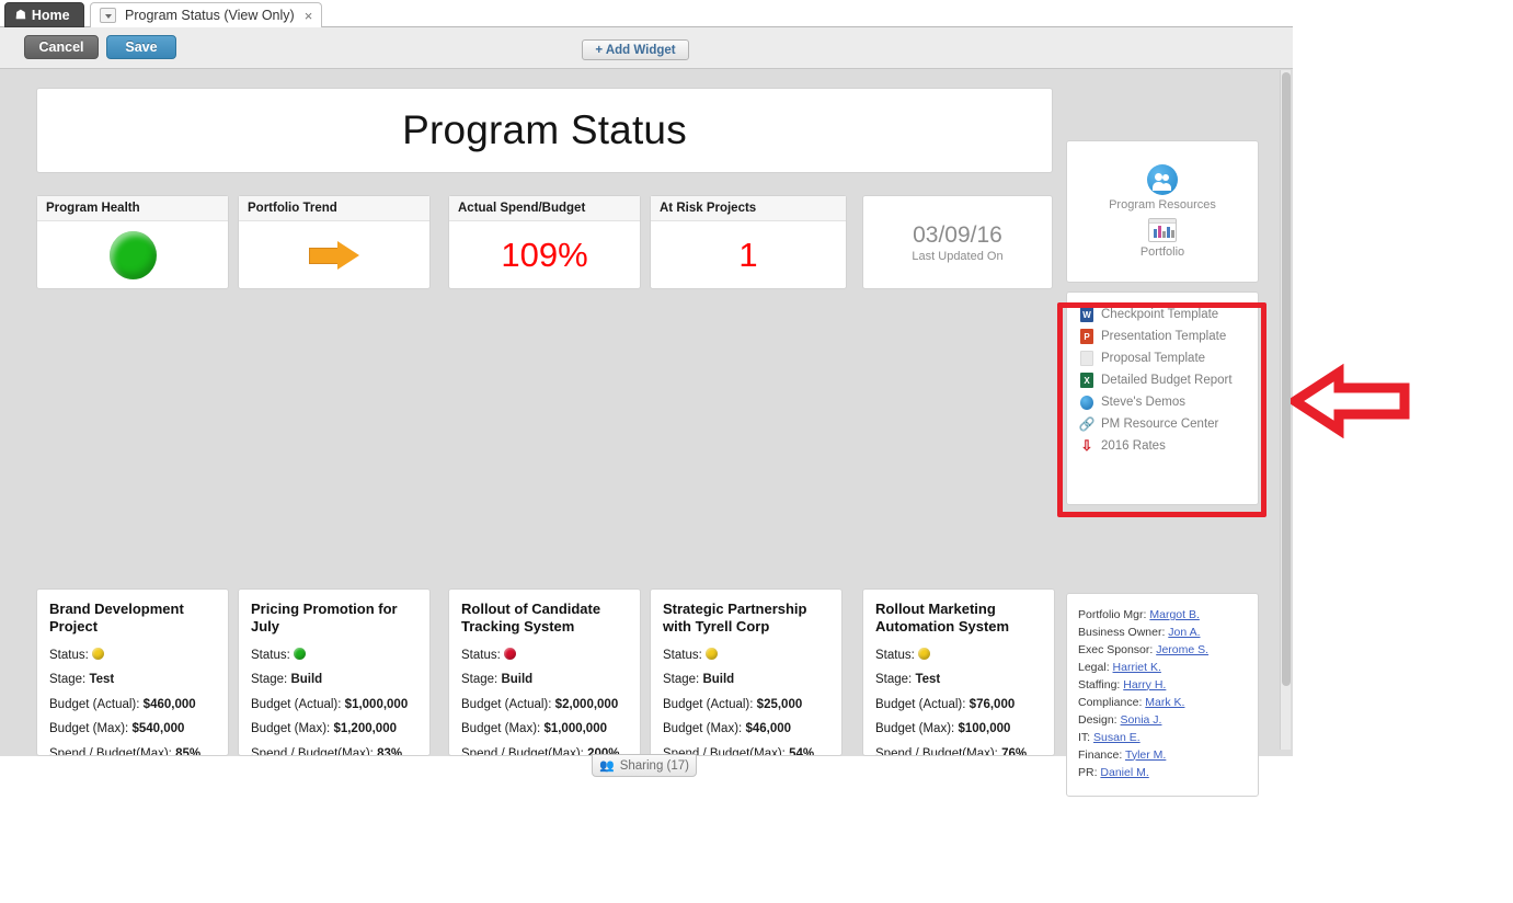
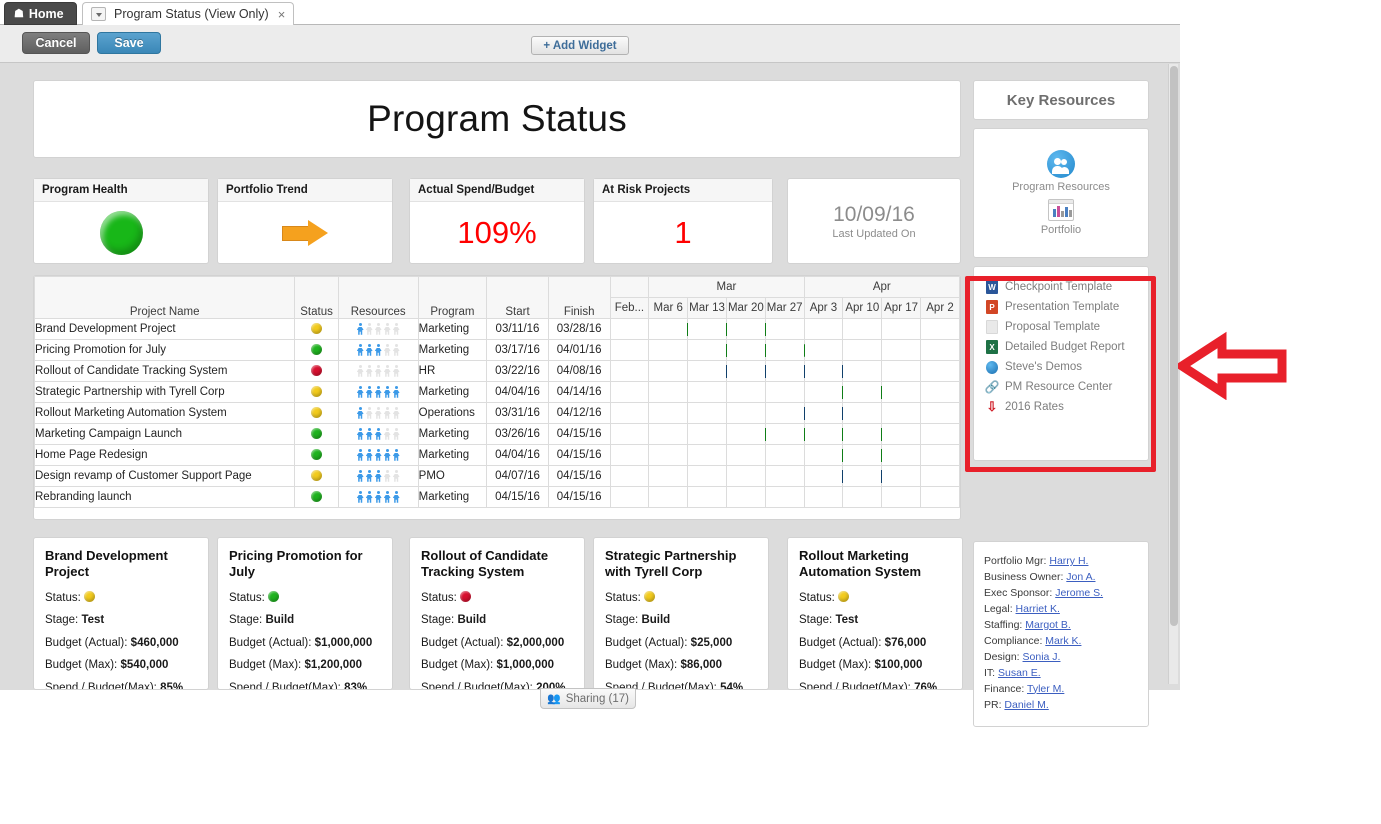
  ☗
  Home
  Program Status (View Only)
  ×
  Cancel
  Save
  + Add Widget
  Program Status
  Program Health
  Portfolio Trend
  Actual Spend/Budget
  109%
  At Risk Projects
  1
- 03/09/16
+ 10/09/16
  Last Updated On
+ Project Name	Status	Resources	Program	Start	Finish		Mar	Apr
+ Feb...	Mar 6	Mar 13	Mar 20	Mar 27	Apr 3	Apr 10	Apr 17	Apr 2
+ Brand Development Project			Marketing	03/11/16	03/28/16
+ Pricing Promotion for July			Marketing	03/17/16	04/01/16
+ Rollout of Candidate Tracking System			HR	03/22/16	04/08/16
+ Strategic Partnership with Tyrell Corp			Marketing	04/04/16	04/14/16
+ Rollout Marketing Automation System			Operations	03/31/16	04/12/16
+ Marketing Campaign Launch			Marketing	03/26/16	04/15/16
+ Home Page Redesign			Marketing	04/04/16	04/15/16
+ Design revamp of Customer Support Page			PMO	04/07/16	04/15/16
+ Rebranding launch			Marketing	04/15/16	04/15/16
  Brand Development Project
  Status:
  Stage: Test
  Budget (Actual): $460,000
  Budget (Max): $540,000
  Spend / Budget(Max): 85%
  Pricing Promotion for July
  Status:
  Stage: Build
  Budget (Actual): $1,000,000
  Budget (Max): $1,200,000
  Spend / Budget(Max): 83%
  Rollout of Candidate Tracking System
  Status:
  Stage: Build
  Budget (Actual): $2,000,000
  Budget (Max): $1,000,000
  Spend / Budget(Max):
  Strategic Partnership with Tyrell Corp
  Status:
  Stage: Build
  Budget (Actual): $25,000
- Budget (Max): $46,000
+ Budget (Max): $86,000
  / Budget(Max): 54%
  Rollout Marketing Automation System
  Status:
  Stage: Test
  Budget (Actual): $76,000
  Budget (Max): $100,000
  Spend / Budget(Max): 76%
+ Key Resources
  Program Resources
  Portfolio
  W
  Checkpoint Template
  P
  Presentation Template
  Proposal Template
  X
  Detailed Budget Report
  Steve's Demos
  🔗
  PM Resource Center
  ⇩
  2016 Rates
- Portfolio Mgr: Margot B.
+ Portfolio Mgr: Harry H.
  Business Owner: Jon A.
  Exec Sponsor: Jerome S.
  Legal: Harriet K.
- Staffing: Harry H.
+ Staffing: Margot B.
  Compliance: Mark K.
  Design: Sonia J.
  IT: Susan E.
  Finance: Tyler M.
  PR: Daniel M.
  👥
  Sharing (17)
